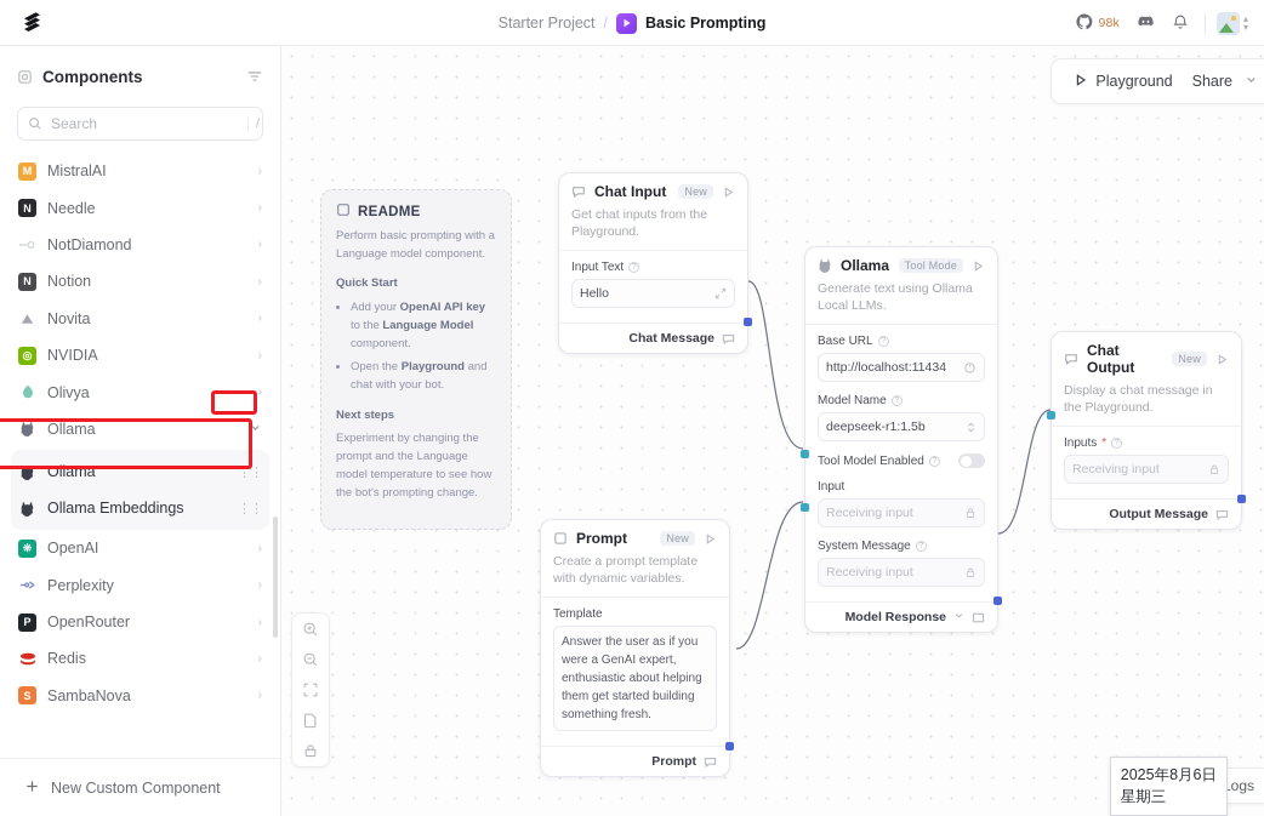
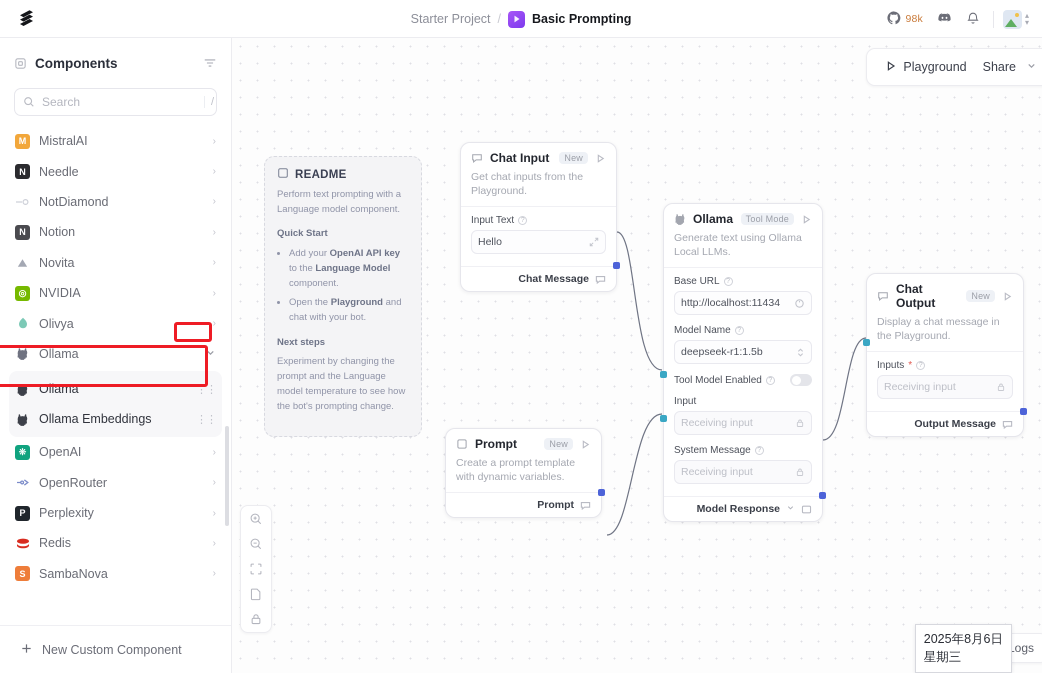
  Starter Project
  /
  Basic Prompting
  98k
  ▴
  ▾
  Components
  Search
  /
  M
  MistralAI
  ›
  N
  Needle
  ›
  NotDiamond
  ›
  N
  Notion
  ›
  Novita
  ›
  ◎
  NVIDIA
  ›
  Olivya
  ›
  Ollama
  Ollama
  ⋮⋮
  Ollama Embeddings
  ⋮⋮
  ❊
  OpenAI
  ›
- Perplexity
+ OpenRouter
  ›
  P
- OpenRouter
+ Perplexity
  ›
  Redis
  ›
  S
  SambaNova
  ›
  New Custom Component
  Playground
  Share
  README
- Perform basic prompting with a Language model component.
+ Perform text prompting with a Language model component.
  Quick Start
  Add your OpenAI API key to the Language Model component.
  Open the Playground and chat with your bot.
  Next steps
  Experiment by changing the prompt and the Language model temperature to see how the bot's prompting change.
  Chat Input
  New
  Get chat inputs from the Playground.
  Input Text
  Hello
  Chat Message
  Prompt
  New
  Create a prompt template with dynamic variables.
- Template
- Answer the user as if you were a GenAI expert, enthusiastic about helping them get started building something fresh.
  Prompt
  Ollama
  Tool Mode
  Generate text using Ollama Local LLMs.
  Base URL
  http://localhost:11434
  Model Name
  deepseek-r1:1.5b
  Tool Model Enabled
  Input
  Receiving input
  System Message
  Receiving input
  Model Response
  Chat Output
  New
  Display a chat message in the Playground.
  Inputs
  *
  Receiving input
  Output Message
  ogs
  2025年8月6日
  星期三
